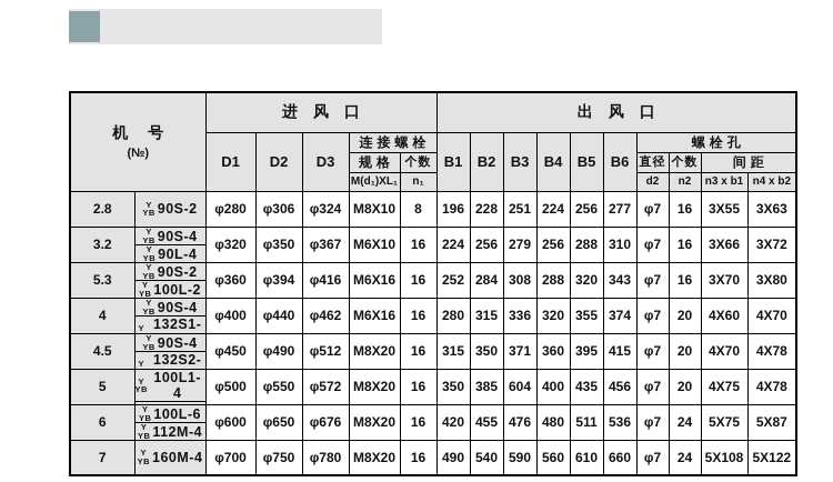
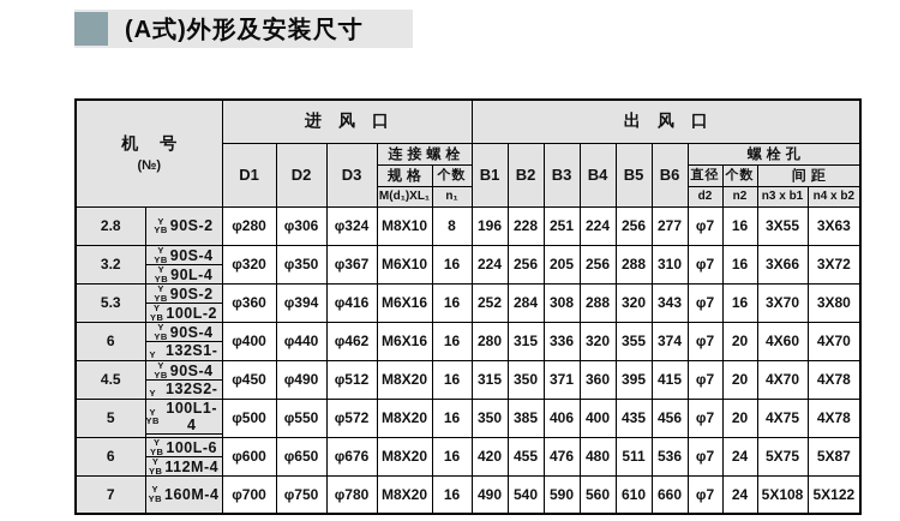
+ (A式)外形及安装尺寸
  机号 (№)	进风口	出风口
  D1	D2	D3	连接螺栓	B1	B2	B3	B4	B5	B6	螺栓孔
  规格	个数	直径	个数	间距
  M(d₁)XL₁	n₁	d2	n2	n3 x b1	n4 x b2
  2.8	YYB 90S-2	φ280	φ306	φ324	M8X10	8	196	228	251	224	256	277	φ7	16	3X55	3X63
- 3.2	YYB 90S-4YYB 90L-4	φ320	φ350	φ367	M6X10	16	224	256	279	256	288	310	φ7	16	3X66	3X72
+ 3.2	YYB 90S-4YYB 90L-4	φ320	φ350	φ367	M6X10	16	224	256	205	256	288	310	φ7	16	3X66	3X72
  5.3	YYB 90S-2YYB 100L-2	φ360	φ394	φ416	M6X16	16	252	284	308	288	320	343	φ7	16	3X70	3X80
- 4	YYB 90S-4Y 132S1-	φ400	φ440	φ462	M6X16	16	280	315	336	320	355	374	φ7	20	4X60	4X70
+ 6	YYB 90S-4Y 132S1-	φ400	φ440	φ462	M6X16	16	280	315	336	320	355	374	φ7	20	4X60	4X70
  4.5	YYB 90S-4Y 132S2-	φ450	φ490	φ512	M8X20	16	315	350	371	360	395	415	φ7	20	4X70	4X78
- 5	YYB100L1-4	φ500	φ550	φ572	M8X20	16	350	385	604	400	435	456	φ7	20	4X75	4X78
+ 5	YYB100L1-4	φ500	φ550	φ572	M8X20	16	350	385	406	400	435	456	φ7	20	4X75	4X78
  6	YYB 100L-6YYB 112M-4	φ600	φ650	φ676	M8X20	16	420	455	476	480	511	536	φ7	24	5X75	5X87
  7	YYB 160M-4	φ700	φ750	φ780	M8X20	16	490	540	590	560	610	660	φ7	24	5X108	5X122
